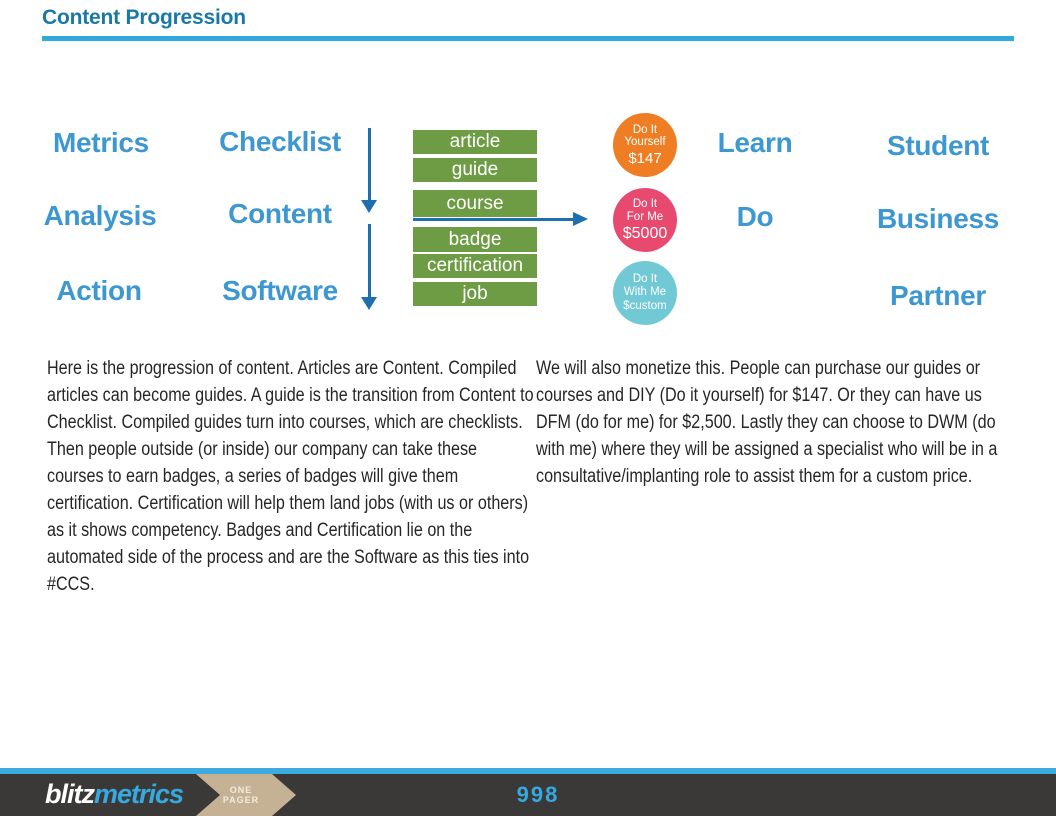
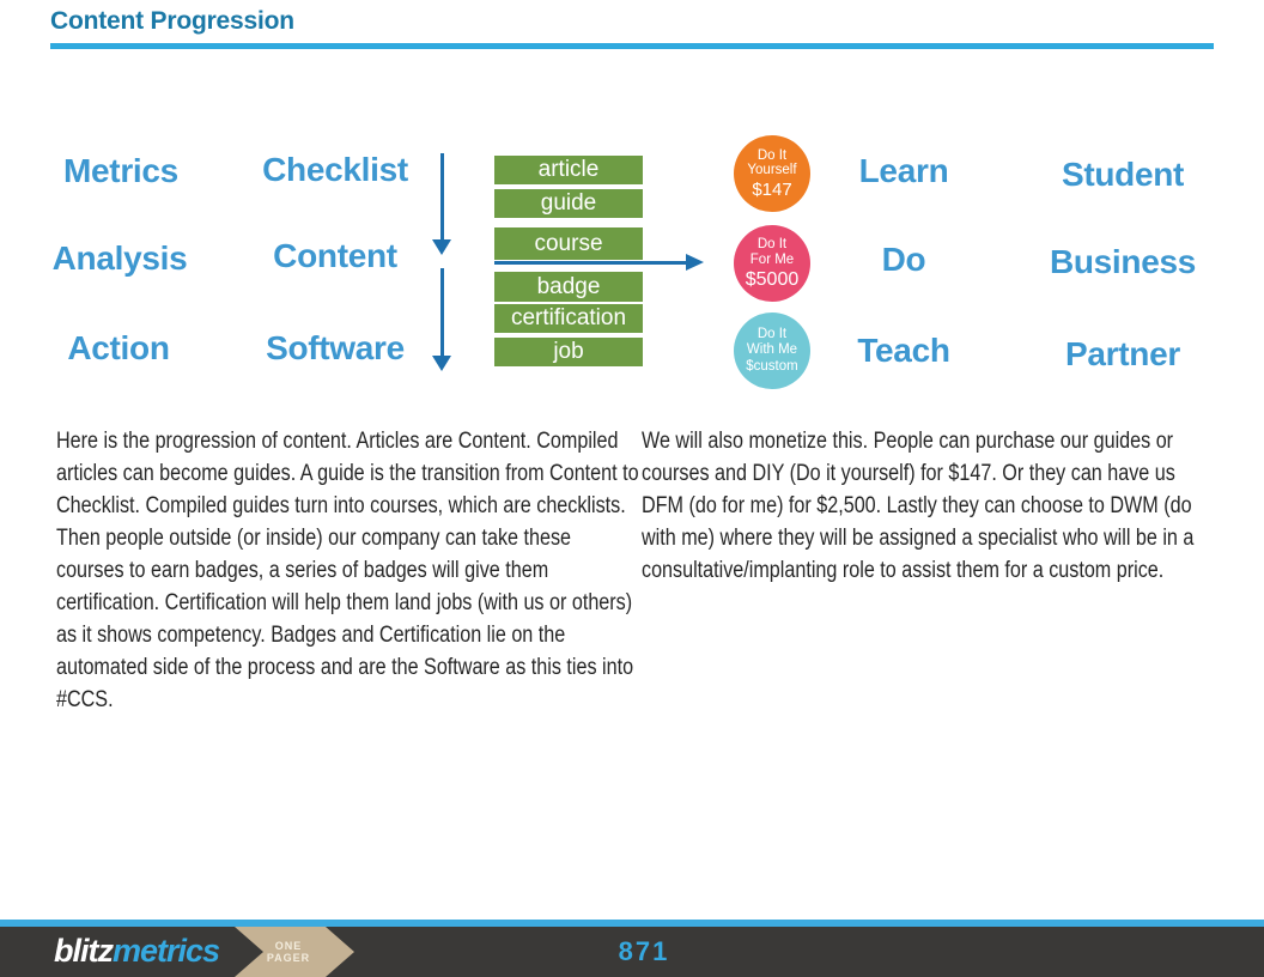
  Content Progression
  Metrics
  Analysis
  Action
  Checklist
  Content
  Software
  article
  guide
  course
  badge
  certification
  job
  Do It
  Yourself
  $147
  Do It
  For Me
  $5000
  Do It
  With Me
  $custom
  Learn
  Do
+ Teach
  Student
  Business
  Partner
  Here is the progression of content. Articles are Content. Compiled articles can become guides. A guide is the transition from Content to Checklist. Compiled guides turn into courses, which are checklists. Then people outside (or inside) our company can take these courses to earn badges, a series of badges will give them certification. Certification will help them land jobs (with us or others) as it shows competency. Badges and Certification lie on the automated side of the process and are the Software as this ties into #CCS.
  We will also monetize this. People can purchase our guides or courses and DIY (Do it yourself) for $147. Or they can have us DFM (do for me) for $2,500. Lastly they can choose to DWM (do with me) where they will be assigned a specialist who will be in a consultative/implanting role to assist them for a custom price.
  blitzmetrics
  ONE
  PAGER
- 998
+ 871
